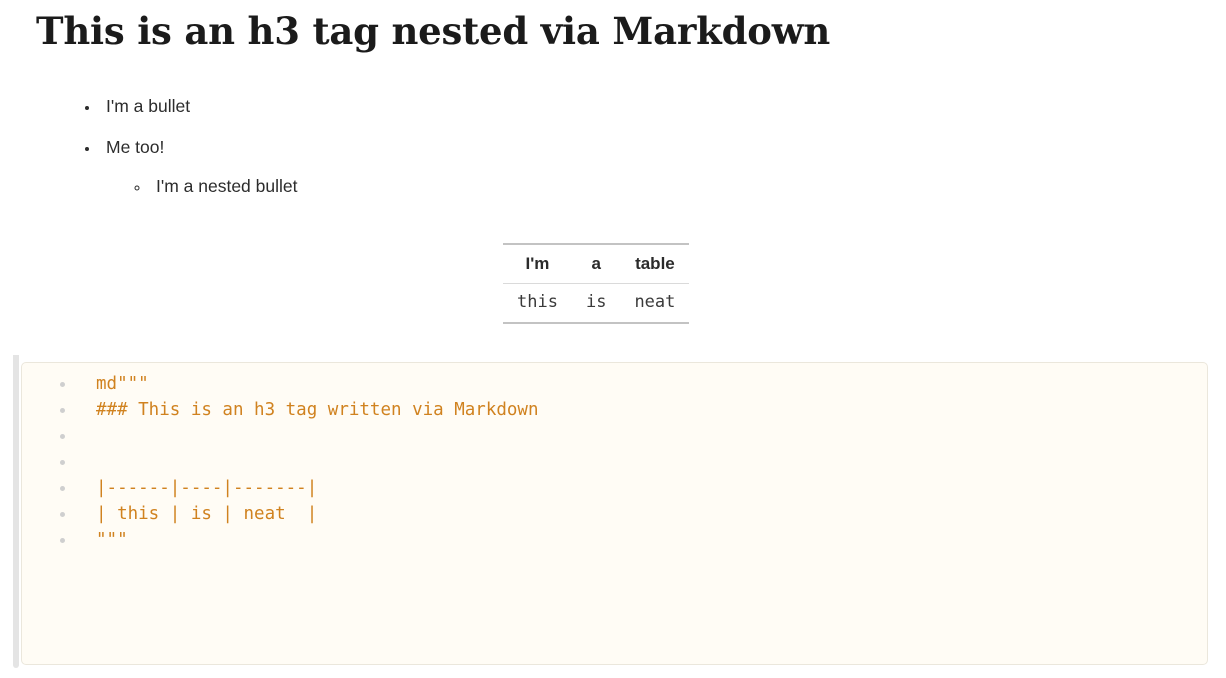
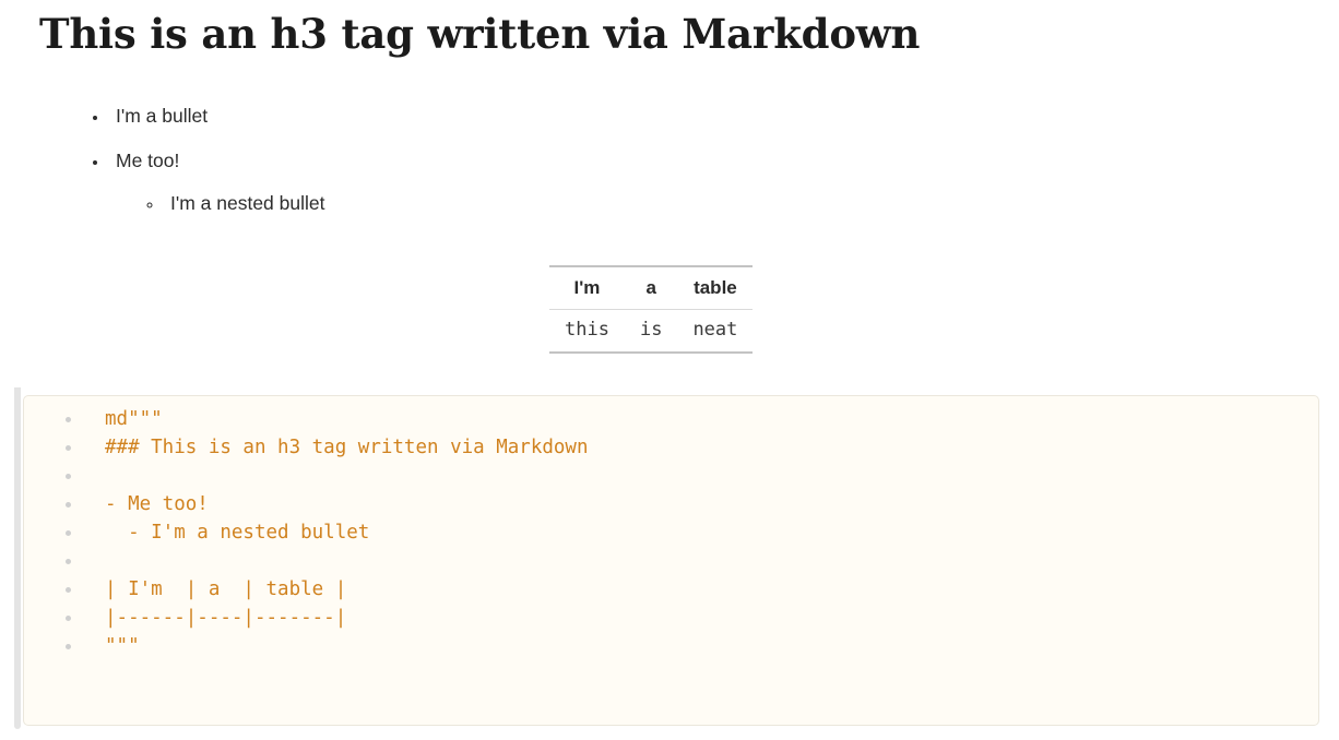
- This is an h3 tag nested via Markdown
+ This is an h3 tag written via Markdown
  I'm a bullet
  Me too!
  I'm a nested bullet
  I'm	a	table
  this	is	neat
  md"""
  ### This is an h3 tag written via Markdown
+ - Me too!
+ - I'm a nested bullet
+ | I'm | a | table |
  |------|----|-------|
- | this | is | neat |
  """
